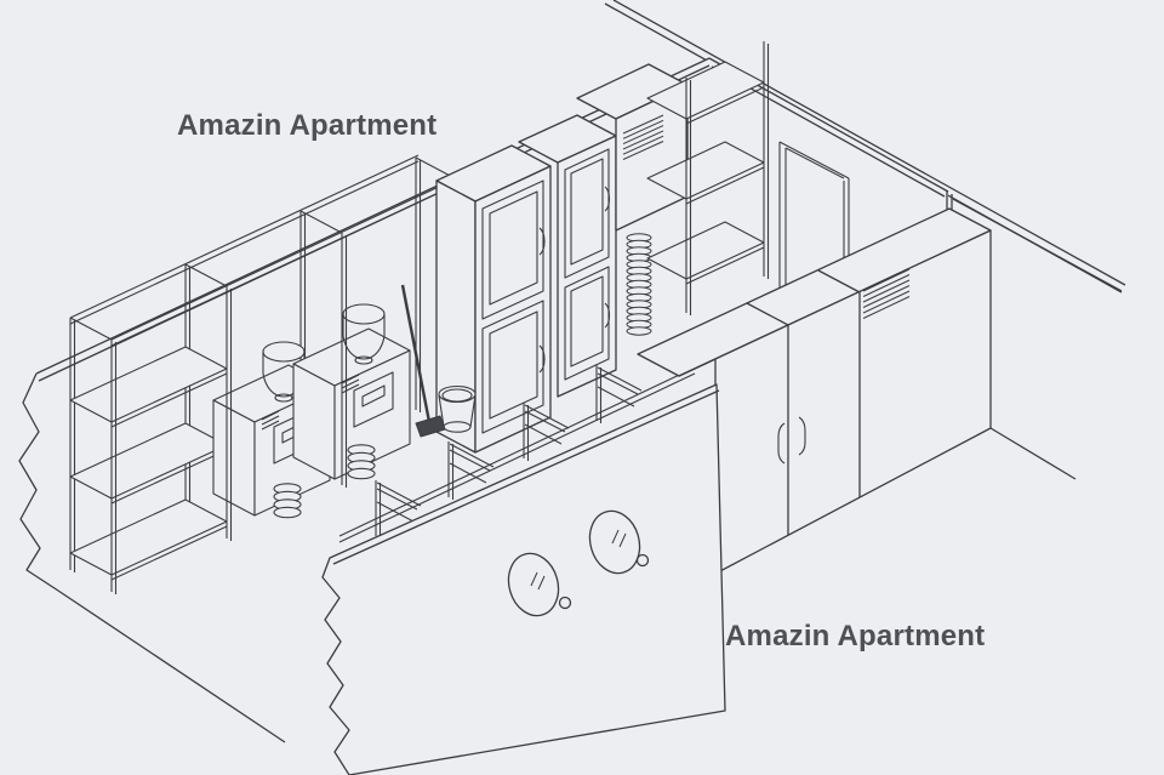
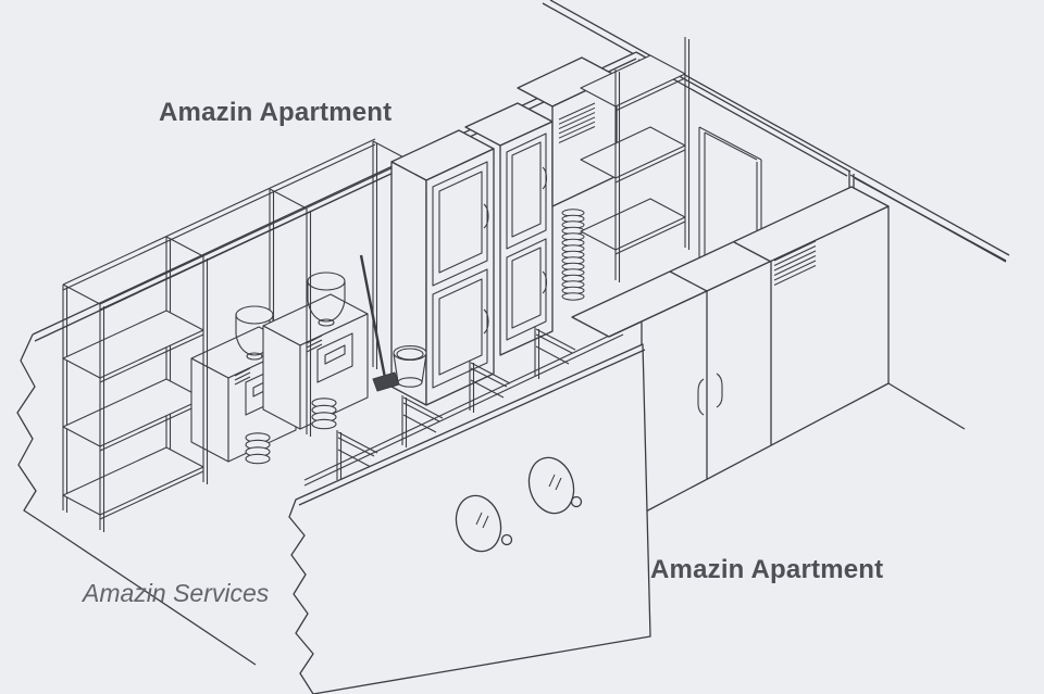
  Amazin Apartment
+ Amazin Services
  Amazin Apartment
